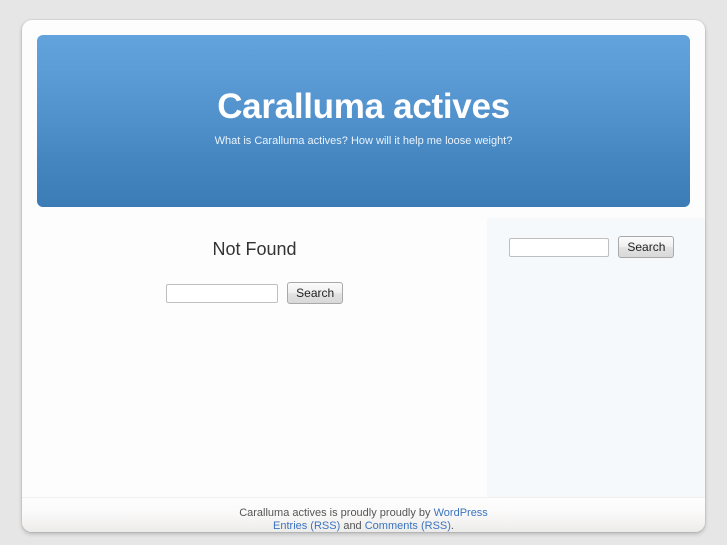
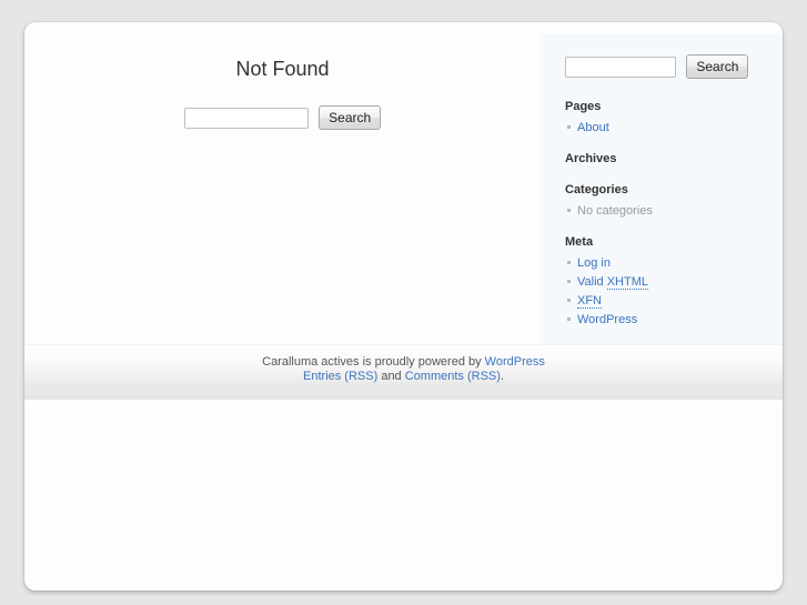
- Caralluma actives
- What is Caralluma actives? How will it help me loose weight?
  Not Found
  Search
  Search
+ Pages
+ About
+ Archives
+ Categories
+ No categories
+ Meta
+ Log in
+ Valid XHTML
+ XFN
+ WordPress
- Caralluma actives is proudly proudly by WordPress
+ Caralluma actives is proudly powered by WordPress
  Entries (RSS) and Comments (RSS).
